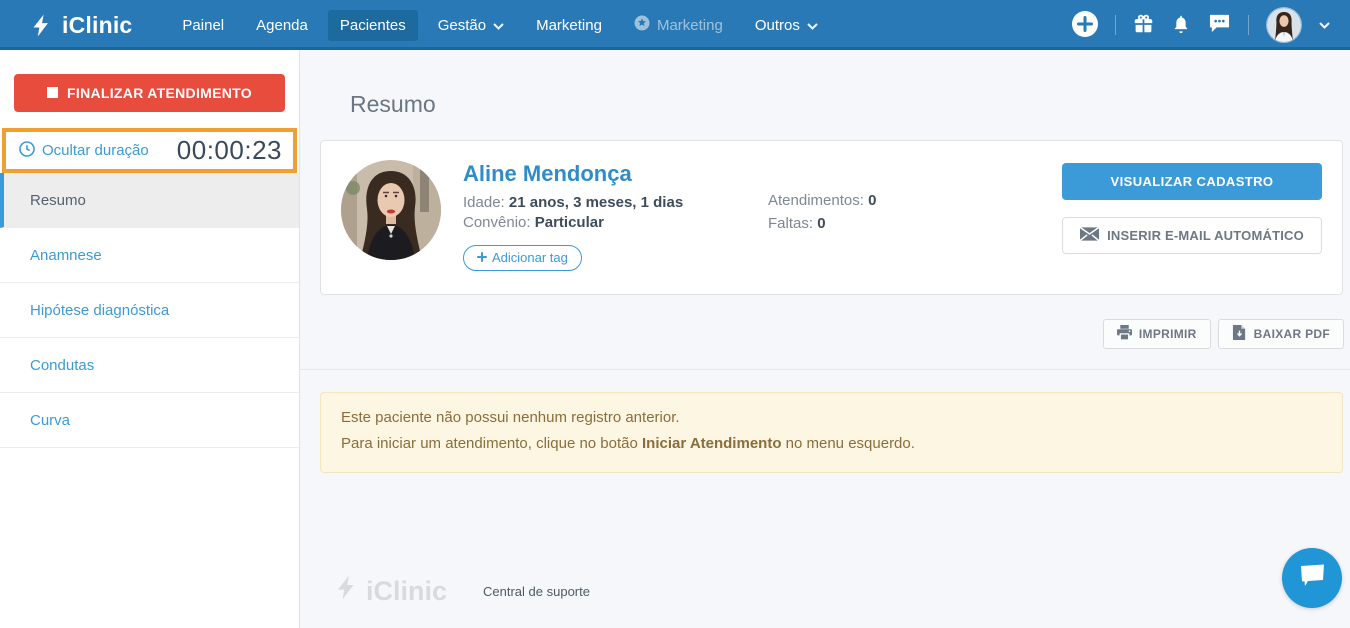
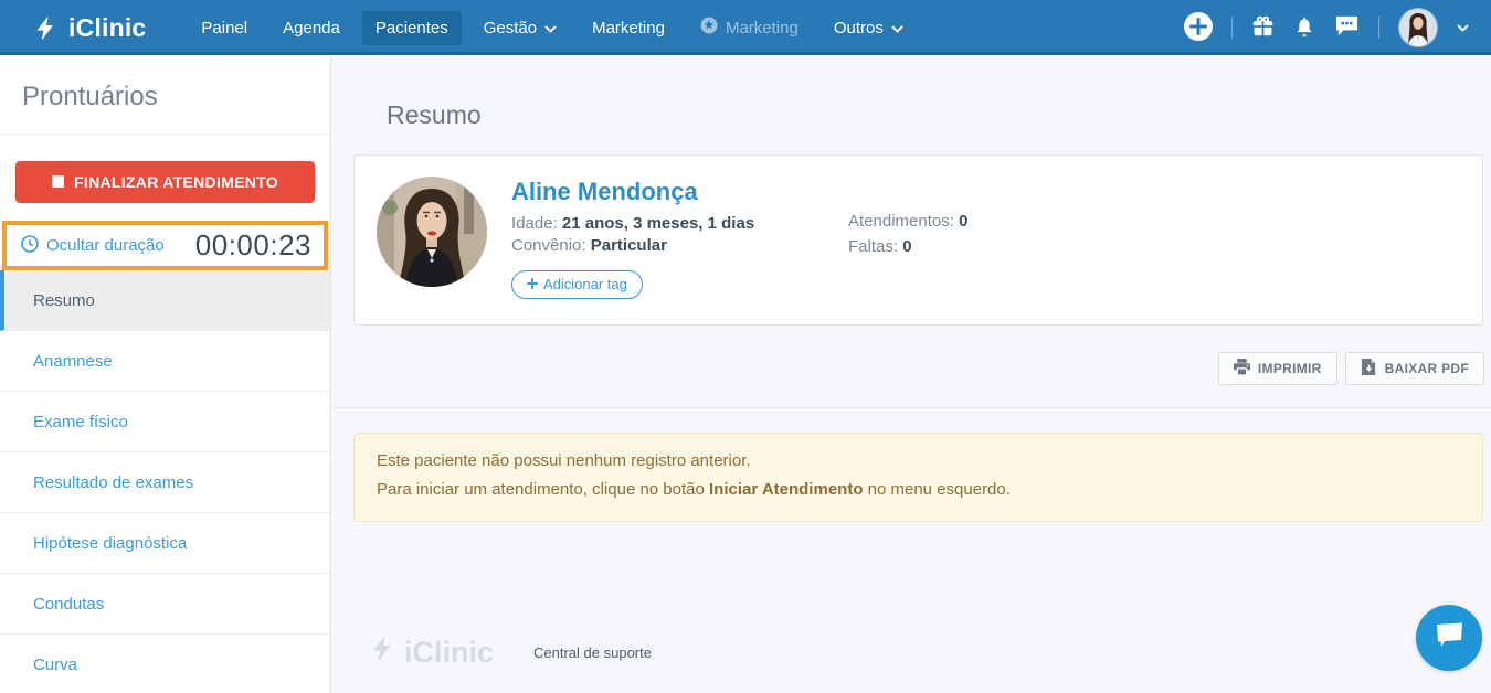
  iClinic
  Painel
  Agenda
  Pacientes
  Gestão
  Marketing
  Marketing
  Outros
+ Prontuários
  FINALIZAR ATENDIMENTO
  Ocultar duração
  00:00:23
  Resumo
  Anamnese
+ Exame físico
+ Resultado de exames
  Hipótese diagnóstica
  Condutas
  Curva
  Resumo
  Aline Mendonça
  Idade: 21 anos, 3 meses, 1 dias
  Convênio: Particular
  Adicionar tag
  Atendimentos: 0
  Faltas: 0
- VISUALIZAR CADASTRO
- INSERIR E-MAIL AUTOMÁTICO
  IMPRIMIR
  BAIXAR PDF
  Este paciente não possui nenhum registro anterior.
  Para iniciar um atendimento, clique no botão Iniciar Atendimento no menu esquerdo.
  iClinic
  Central de suporte
